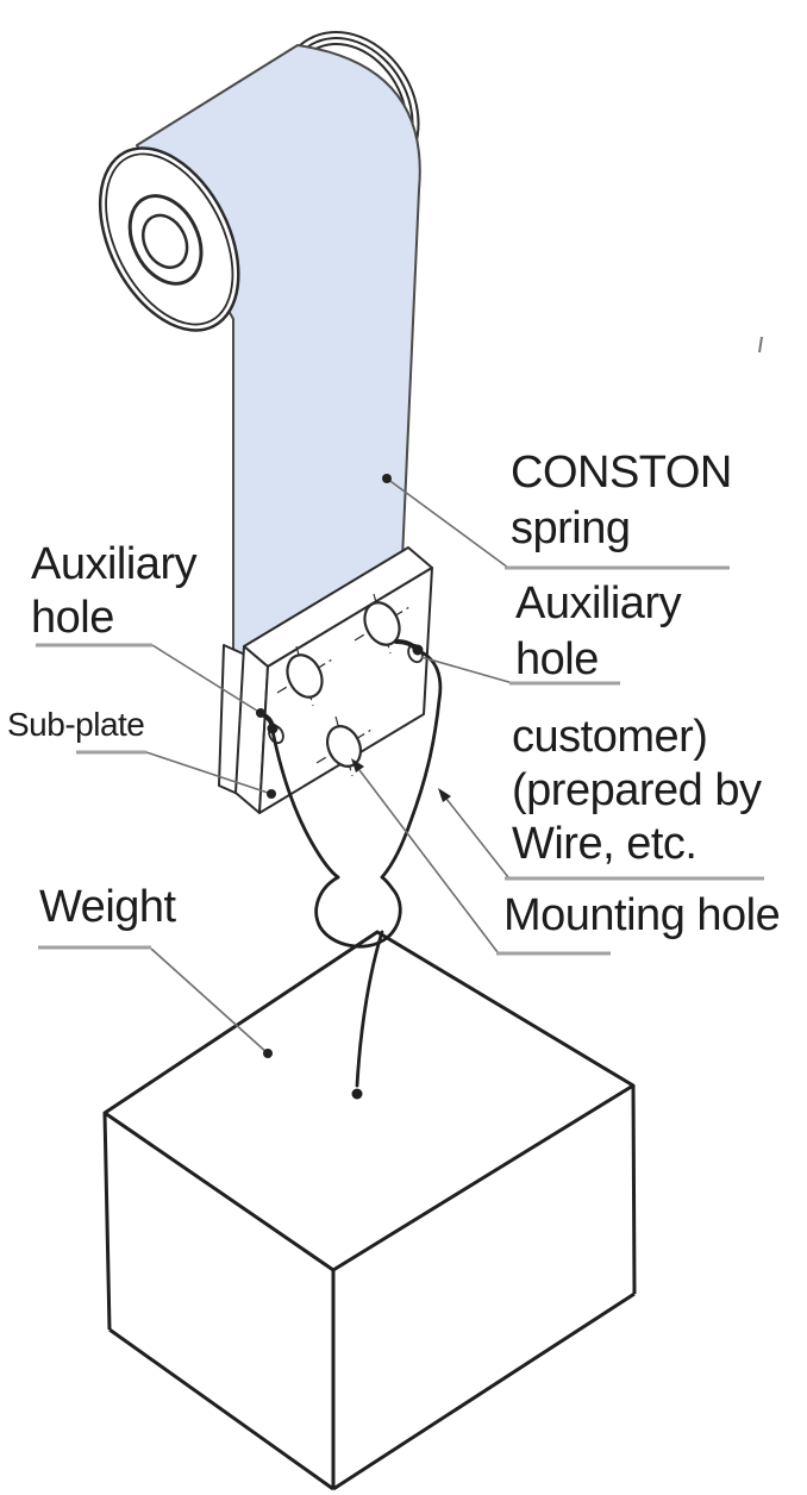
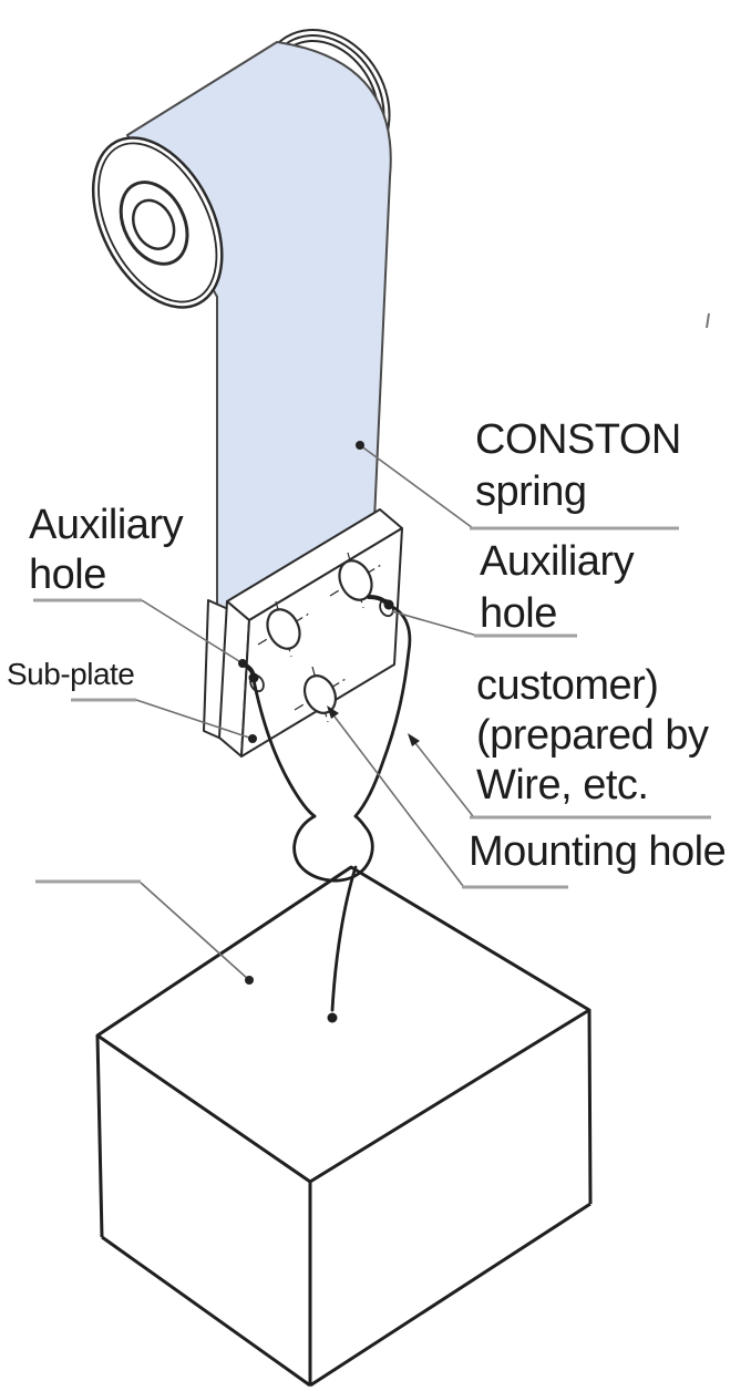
  CONSTON
  spring
  Auxiliary
  hole
  Auxiliary
  hole
  Sub-plate
  customer)
  (prepared by
  Wire, etc.
  Mounting hole
- Weight
